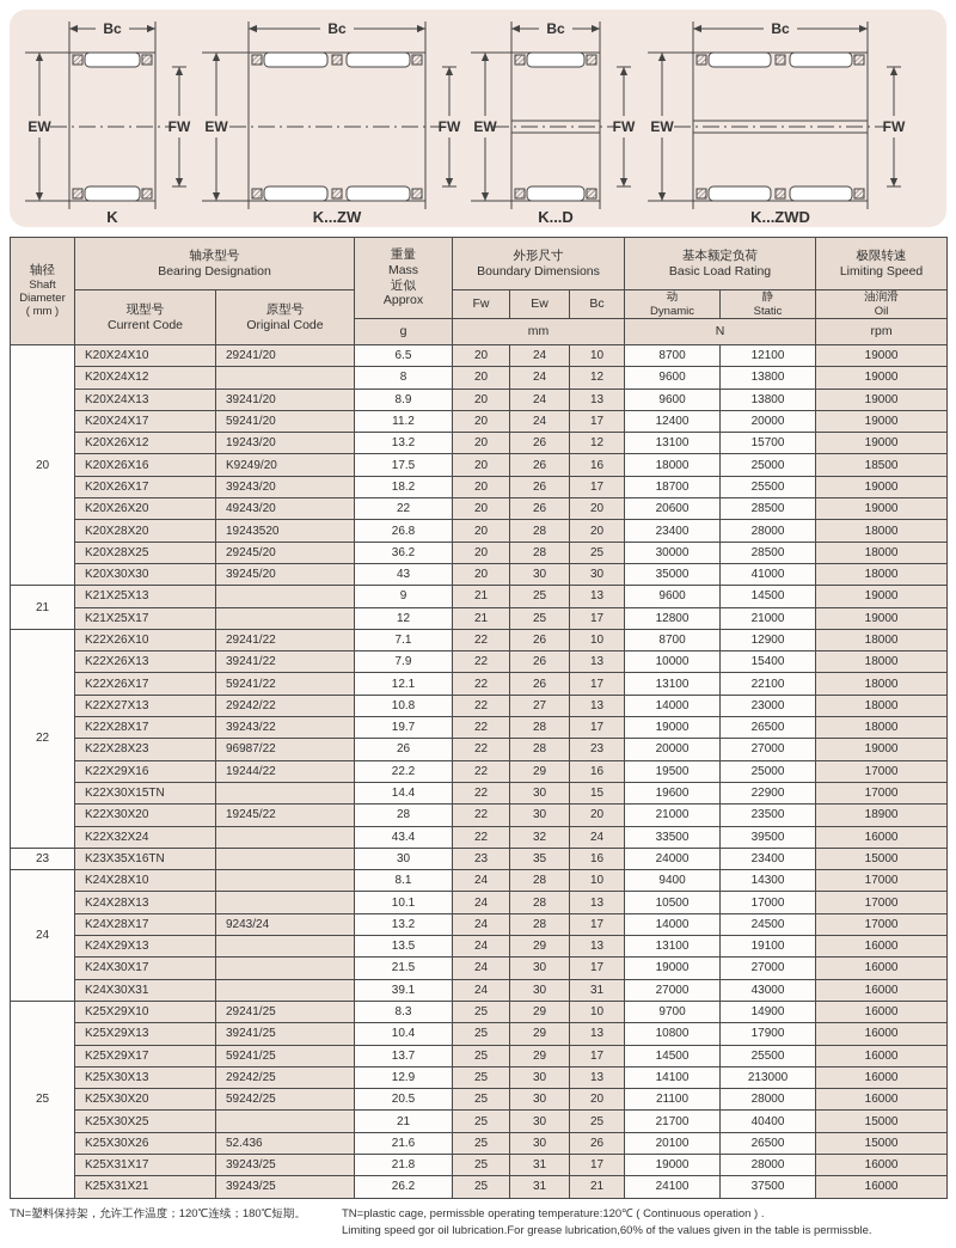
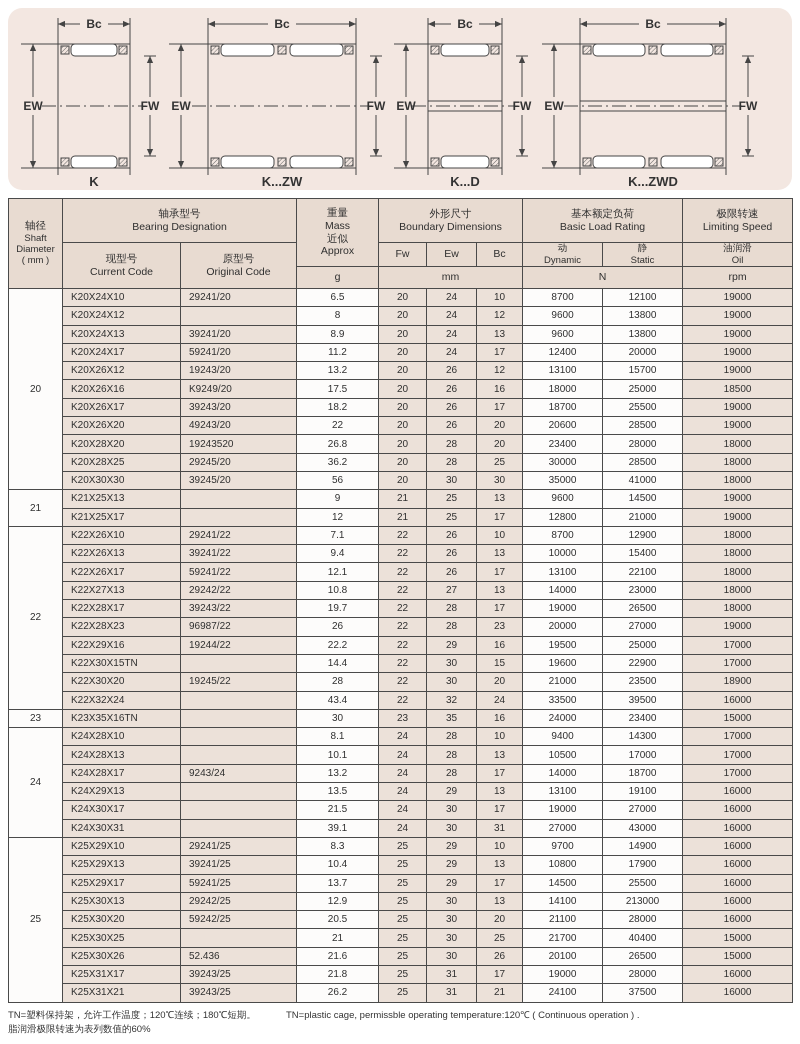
  Bc
  EW
  FW
  K
  Bc
  EW
  FW
  K...ZW
  Bc
  EW
  FW
  K...D
  Bc
  EW
  FW
  K...ZWD
  轴径 Shaft Diameter ( mm )	轴承型号 Bearing Designation	重量 Mass 近似 Approx	外形尺寸 Boundary Dimensions	基本额定负荷 Basic Load Rating	极限转速 Limiting Speed
  现型号 Current Code	原型号 Original Code	Fw	Ew	Bc	动 Dynamic	静 Static	油润滑 Oil
  g	mm	N	rpm
  20	K20X24X10	29241/20	6.5	20	24	10	8700	12100	19000
  K20X24X12		8	20	24	12	9600	13800	19000
  K20X24X13	39241/20	8.9	20	24	13	9600	13800	19000
  K20X24X17	59241/20	11.2	20	24	17	12400	20000	19000
  K20X26X12	19243/20	13.2	20	26	12	13100	15700	19000
  K20X26X16	K9249/20	17.5	20	26	16	18000	25000	18500
  K20X26X17	39243/20	18.2	20	26	17	18700	25500	19000
  K20X26X20	49243/20	22	20	26	20	20600	28500	19000
  K20X28X20	19243520	26.8	20	28	20	23400	28000	18000
  K20X28X25	29245/20	36.2	20	28	25	30000	28500	18000
- K20X30X30	39245/20	43	20	30	30	35000	41000	18000
+ K20X30X30	39245/20	56	20	30	30	35000	41000	18000
  21	K21X25X13		9	21	25	13	9600	14500	19000
  K21X25X17		12	21	25	17	12800	21000	19000
  22	K22X26X10	29241/22	7.1	22	26	10	8700	12900	18000
- K22X26X13	39241/22	7.9	22	26	13	10000	15400	18000
+ K22X26X13	39241/22	9.4	22	26	13	10000	15400	18000
  K22X26X17	59241/22	12.1	22	26	17	13100	22100	18000
  K22X27X13	29242/22	10.8	22	27	13	14000	23000	18000
  K22X28X17	39243/22	19.7	22	28	17	19000	26500	18000
  K22X28X23	96987/22	26	22	28	23	20000	27000	19000
  K22X29X16	19244/22	22.2	22	29	16	19500	25000	17000
  K22X30X15TN		14.4	22	30	15	19600	22900	17000
  K22X30X20	19245/22	28	22	30	20	21000	23500	18900
  K22X32X24		43.4	22	32	24	33500	39500	16000
  23	K23X35X16TN		30	23	35	16	24000	23400	15000
  24	K24X28X10		8.1	24	28	10	9400	14300	17000
  K24X28X13		10.1	24	28	13	10500	17000	17000
- K24X28X17	9243/24	13.2	24	28	17	14000	24500	17000
+ K24X28X17	9243/24	13.2	24	28	17	14000	18700	17000
  K24X29X13		13.5	24	29	13	13100	19100	16000
  K24X30X17		21.5	24	30	17	19000	27000	16000
  K24X30X31		39.1	24	30	31	27000	43000	16000
  25	K25X29X10	29241/25	8.3	25	29	10	9700	14900	16000
  K25X29X13	39241/25	10.4	25	29	13	10800	17900	16000
  K25X29X17	59241/25	13.7	25	29	17	14500	25500	16000
  K25X30X13	29242/25	12.9	25	30	13	14100	213000	16000
  K25X30X20	59242/25	20.5	25	30	20	21100	28000	16000
  K25X30X25		21	25	30	25	21700	40400	15000
  K25X30X26	52.436	21.6	25	30	26	20100	26500	15000
  K25X31X17	39243/25	21.8	25	31	17	19000	28000	16000
  K25X31X21	39243/25	26.2	25	31	21	24100	37500	16000
  TN=塑料保持架，允许工作温度；120℃连续；180℃短期。
+ 脂润滑极限转速为表列数值的60%
  TN=plastic cage, permissble operating temperature:120℃ ( Continuous operation ) .
- Limiting speed gor oil lubrication.For grease lubrication,60% of the values given in the table is permissble.
